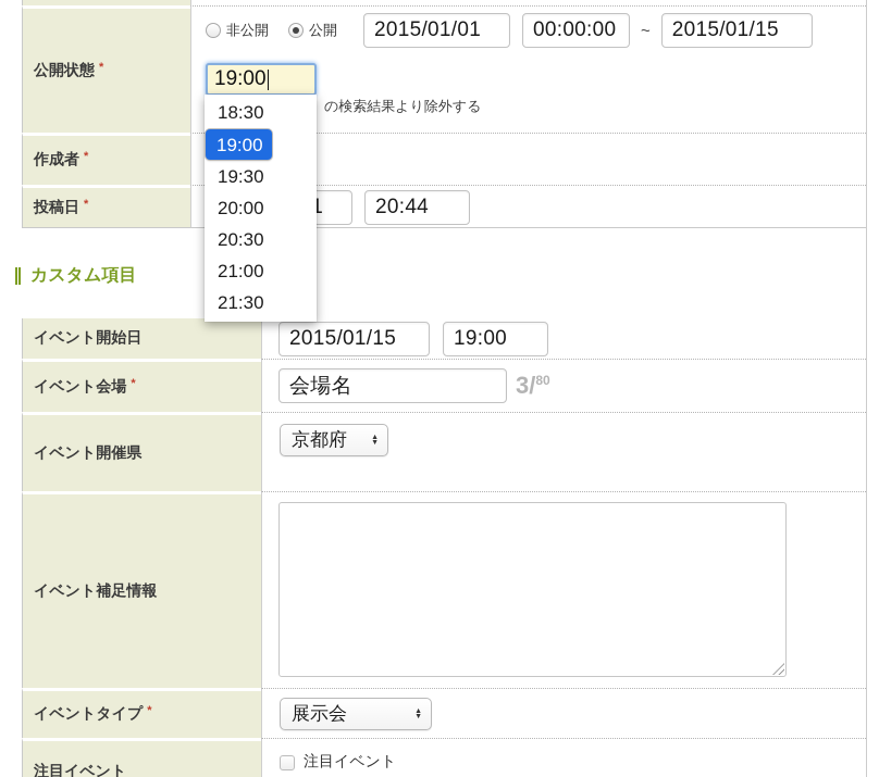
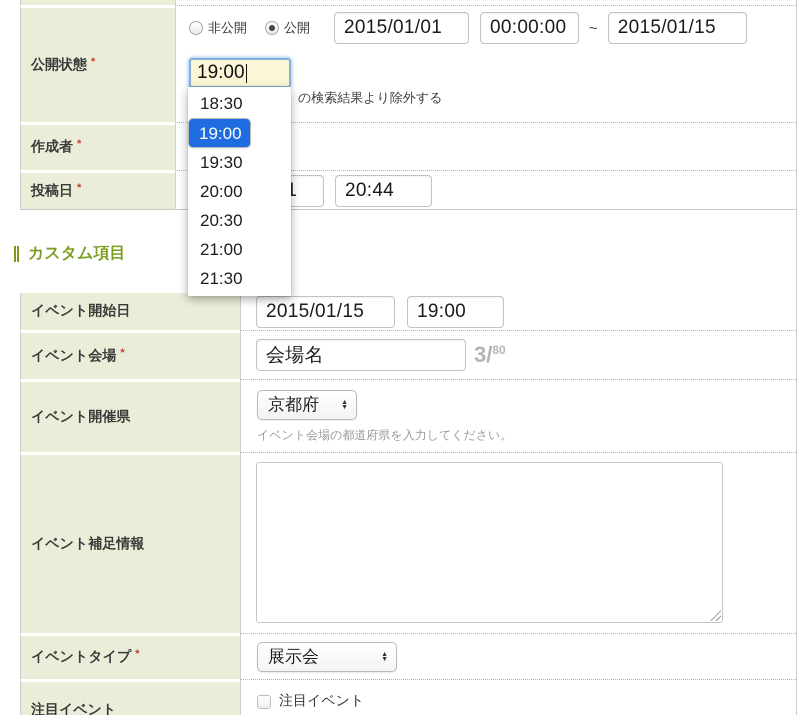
  公開状態
  *
  非公開
  公開
  2015/01/01
  00:00:00
  ~
  2015/01/15
  19:00
  の検索結果より除外する
  作成者
  *
  投稿日
  *
  20:44
  カスタム項目
  イベント開始日
  2015/01/15
  19:00
  イベント会場
  *
  会場名
  3/80
  イベント開催県
  京都府
+ イベント会場の都道府県を入力してください。
  イベント補足情報
  イベントタイプ
  *
  展示会
  注目イベント
  注目イベント
  18:30
  19:00
  19:30
  20:00
  20:30
  21:00
  21:30
